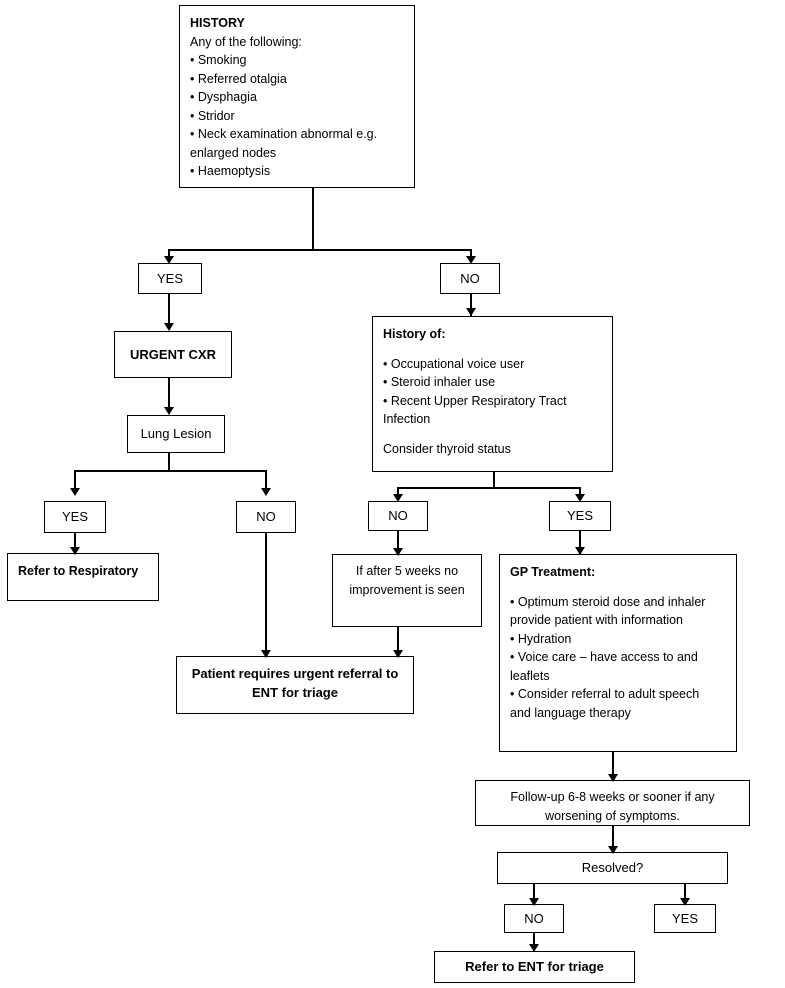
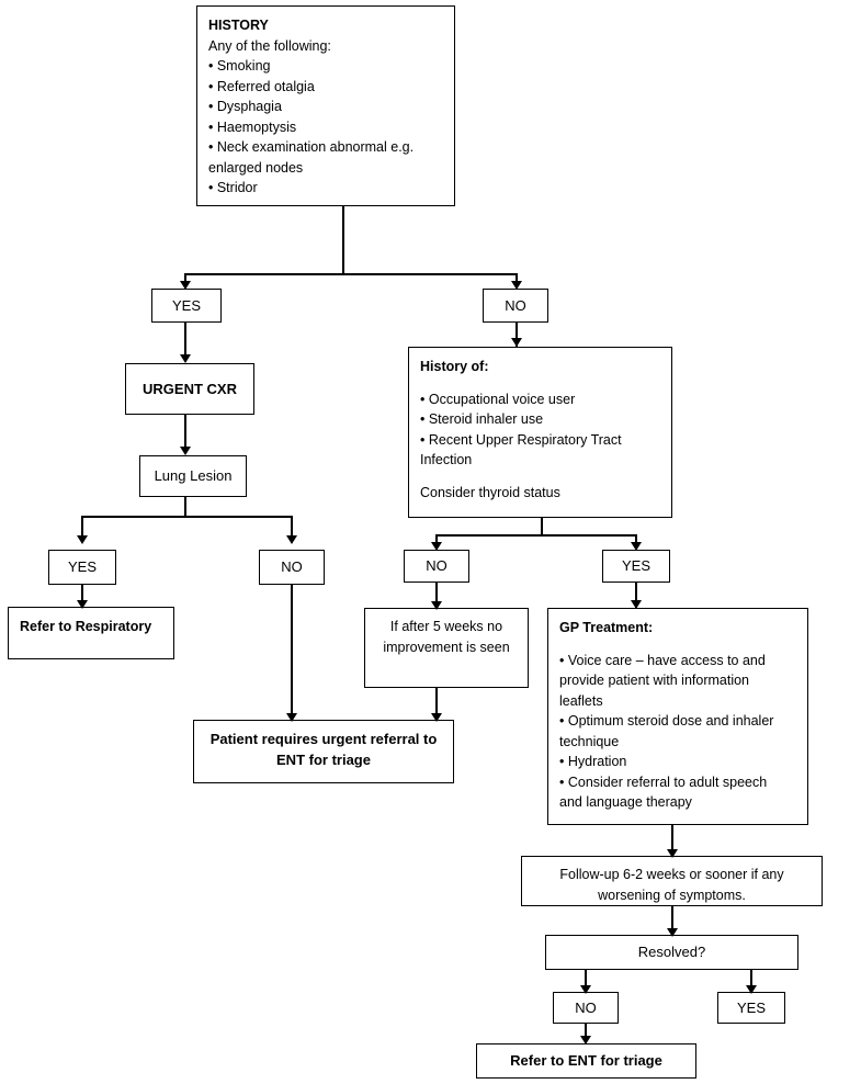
  HISTORY
  Any of the following:
  • Smoking
  • Referred otalgia
  • Dysphagia
- • Stridor
+ • Haemoptysis
  • Neck examination abnormal e.g.
  enlarged nodes
- • Haemoptysis
+ • Stridor
  YES
  NO
  URGENT CXR
  Lung Lesion
  YES
  NO
  Refer to Respiratory
  Patient requires urgent referral to
  ENT for triage
  History of:
  • Occupational voice user
  • Steroid inhaler use
  • Recent Upper Respiratory Tract
  Infection
  Consider thyroid status
  NO
  YES
  If after 5 weeks no
  improvement is seen
  GP Treatment:
- • Optimum steroid dose and inhaler
+ • Voice care – have access to and
  provide patient with information
- • Hydration
+ leaflets
- • Voice care – have access to and
+ • Optimum steroid dose and inhaler
+ technique
- leaflets
+ • Hydration
  • Consider referral to adult speech
  and language therapy
- Follow-up 6-8 weeks or sooner if any
+ Follow-up 6-2 weeks or sooner if any
  worsening of symptoms.
  Resolved?
  NO
  YES
  Refer to ENT for triage
